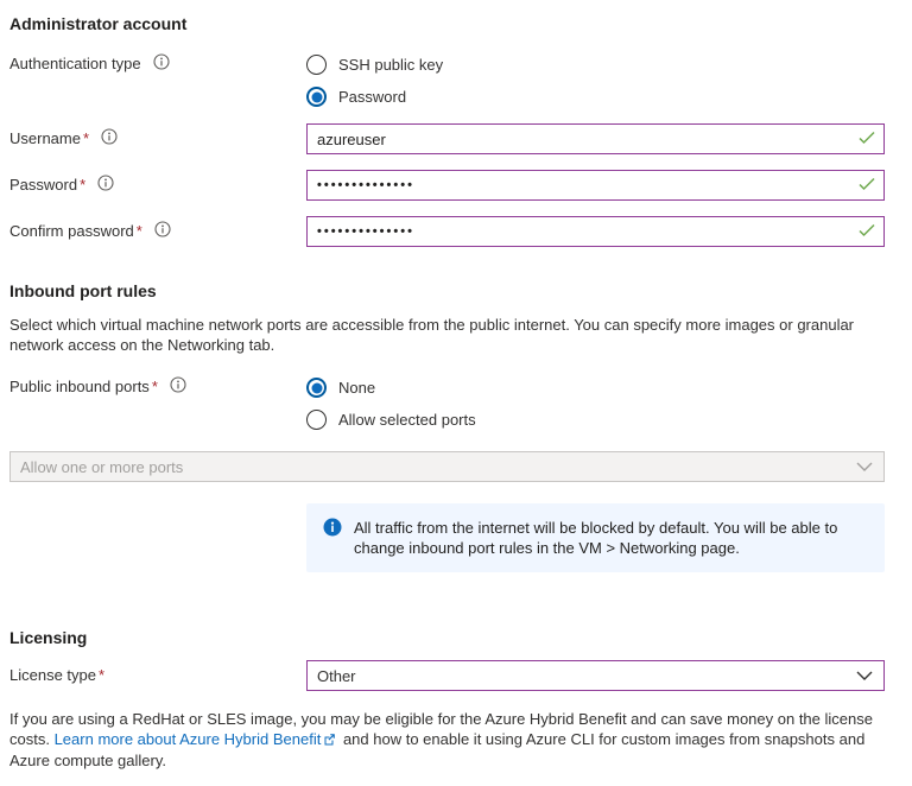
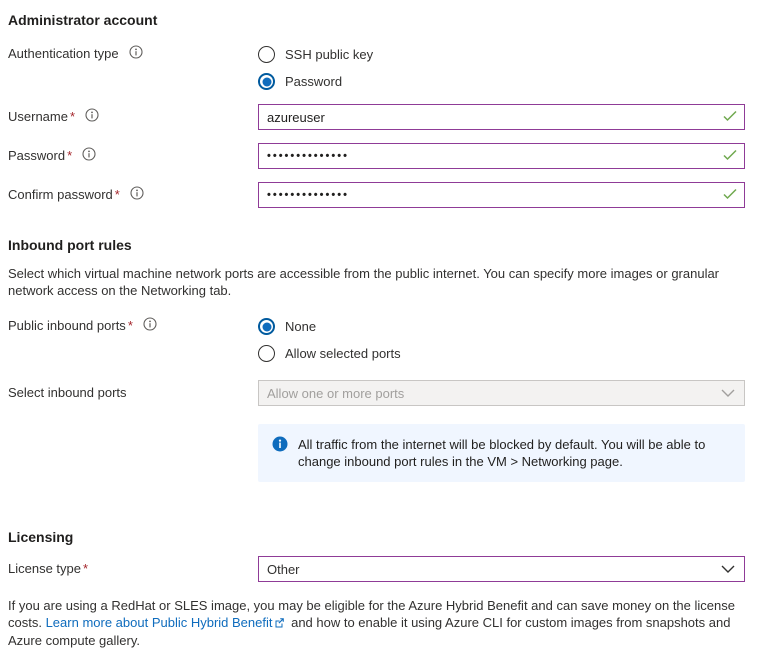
  Administrator account
  Authentication type
  SSH public key
  Password
  Username *
  azureuser
  Password *
  ••••••••••••••
  Confirm password *
  ••••••••••••••
  Inbound port rules
  Select which virtual machine network ports are accessible from the public internet. You can specify more images or granular network access on the Networking tab.
  Public inbound ports *
  None
  Allow selected ports
+ Select inbound ports
  Allow one or more ports
  All traffic from the internet will be blocked by default. You will be able to change inbound port rules in the VM > Networking page.
  Licensing
  License type *
  Other
- If you are using a RedHat or SLES image, you may be eligible for the Azure Hybrid Benefit and can save money on the license costs. Learn more about Azure Hybrid Benefit and how to enable it using Azure CLI for custom images from snapshots and Azure compute gallery.
+ If you are using a RedHat or SLES image, you may be eligible for the Azure Hybrid Benefit and can save money on the license costs. Learn more about Public Hybrid Benefit and how to enable it using Azure CLI for custom images from snapshots and Azure compute gallery.
